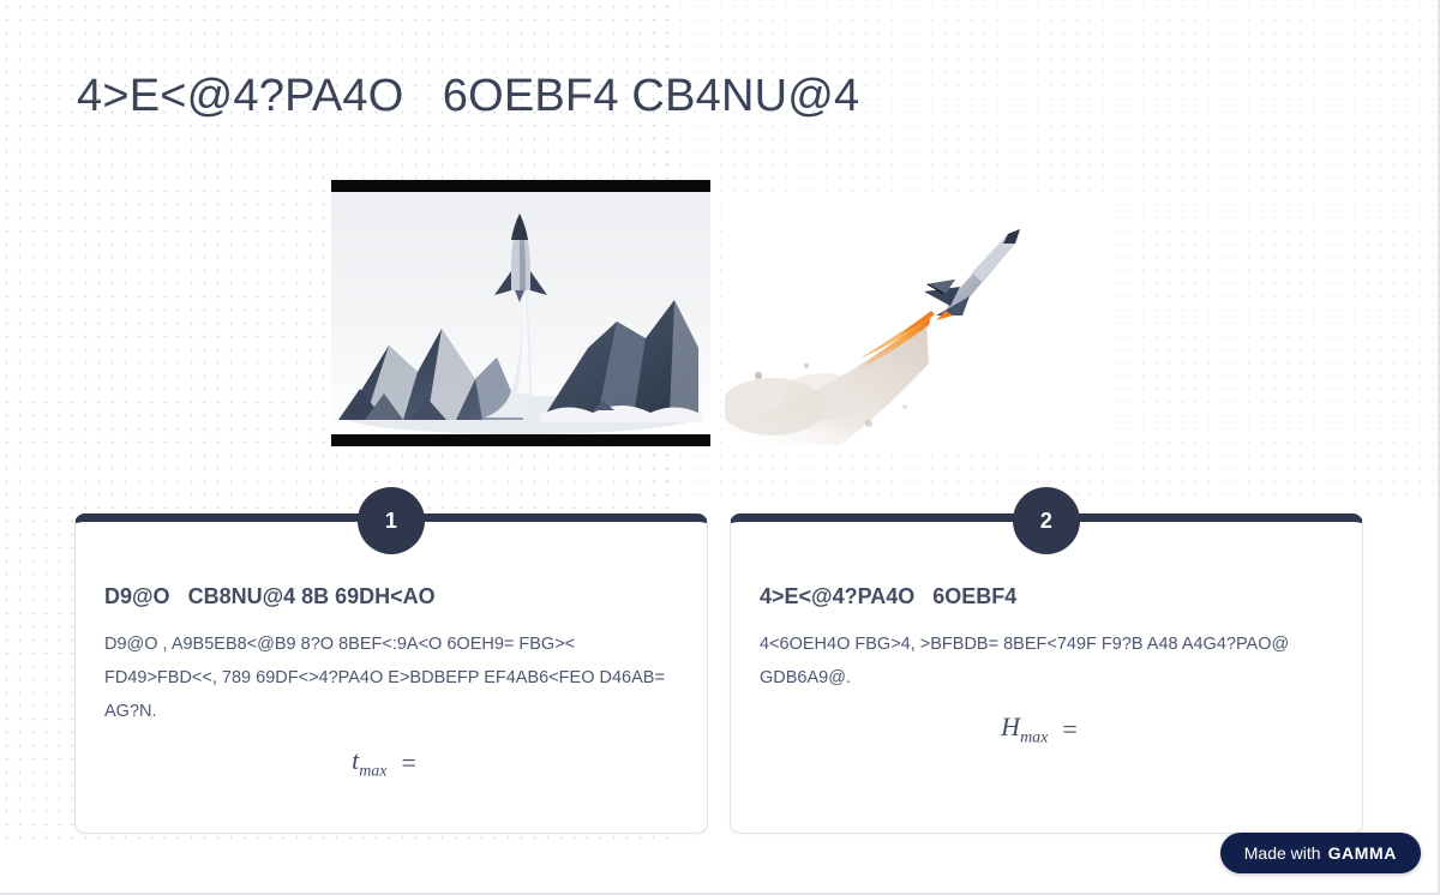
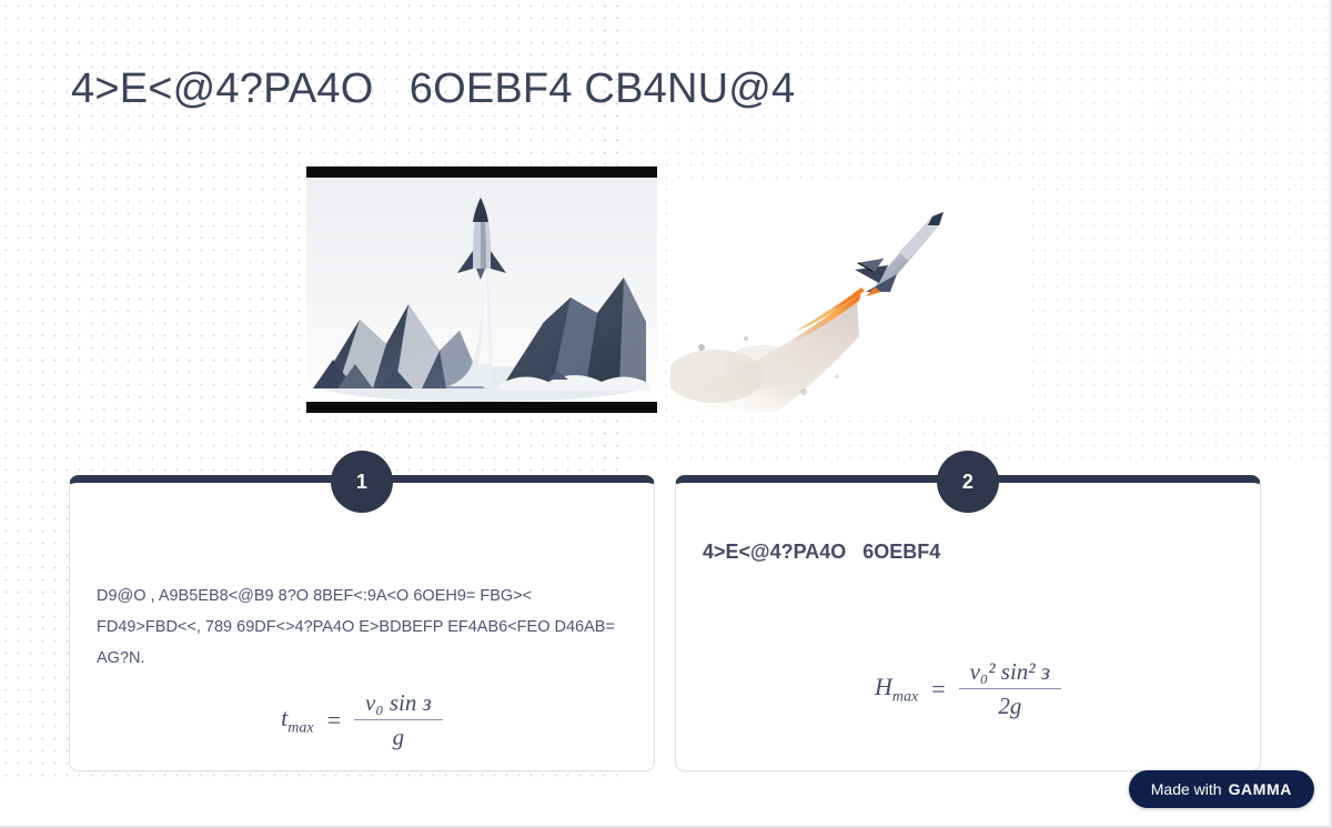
  4>E<@4?PA4O 6OEBF4 CB4NU@4
  1
- D9@O CB8NU@4 8B 69DH<AO
  D9@O , A9B5EB8<@B9 8?O 8BEF<:9A<O 6OEH9= FBG>< FD49>FBD<<, 789 69DF<>4?PA4O E>BDBEFP EF4AB6<FEO D46AB= AG?N.
  tmax
  =
+ v₀ sin з
+ g
  2
  4>E<@4?PA4O 6OEBF4
- 4<6OEH4O FBG>4, >BFBDB= 8BEF<749F F9?B A48 A4G4?PAO@ GDB6A9@.
  Hmax
  =
+ v₀² sin² з
+ 2g
  Made with
  GAMMA
